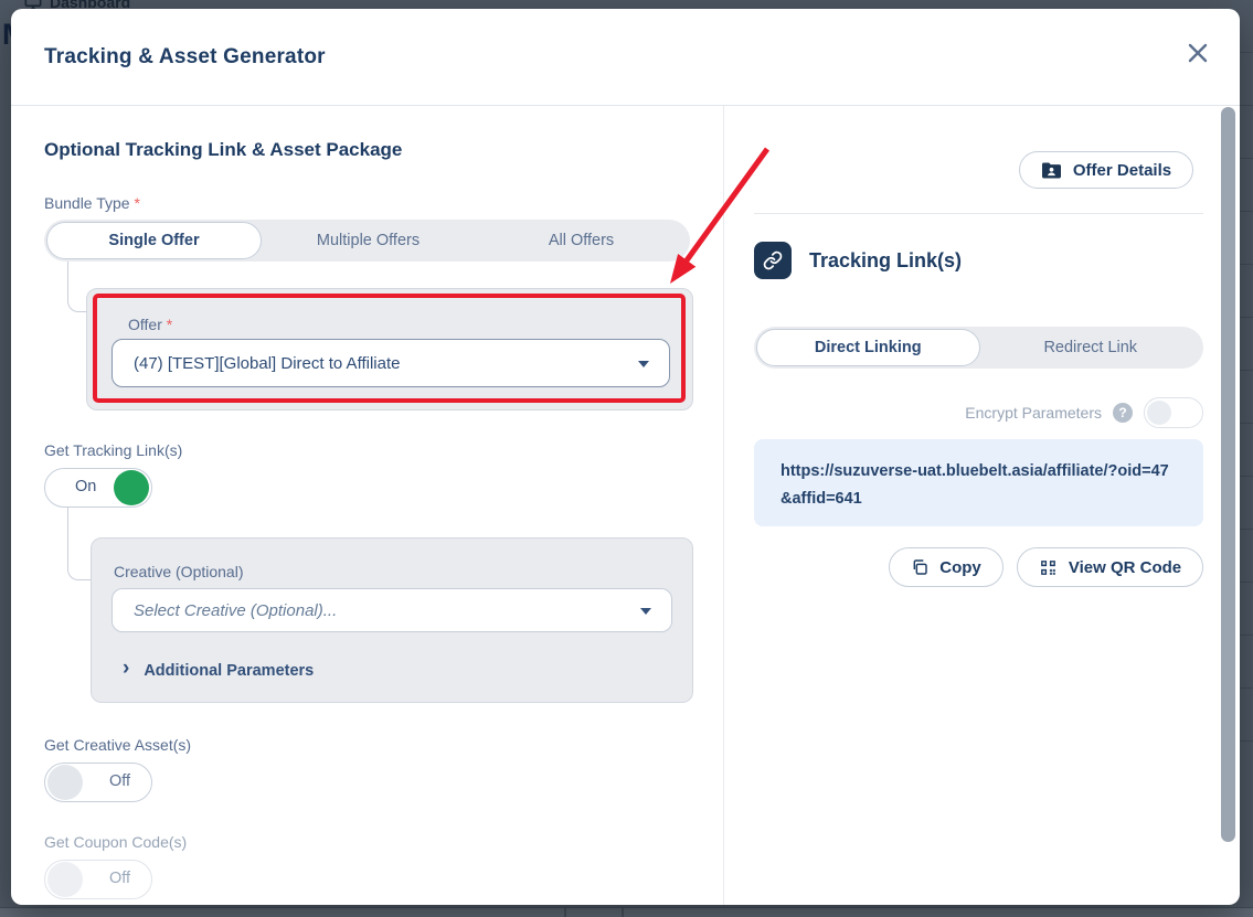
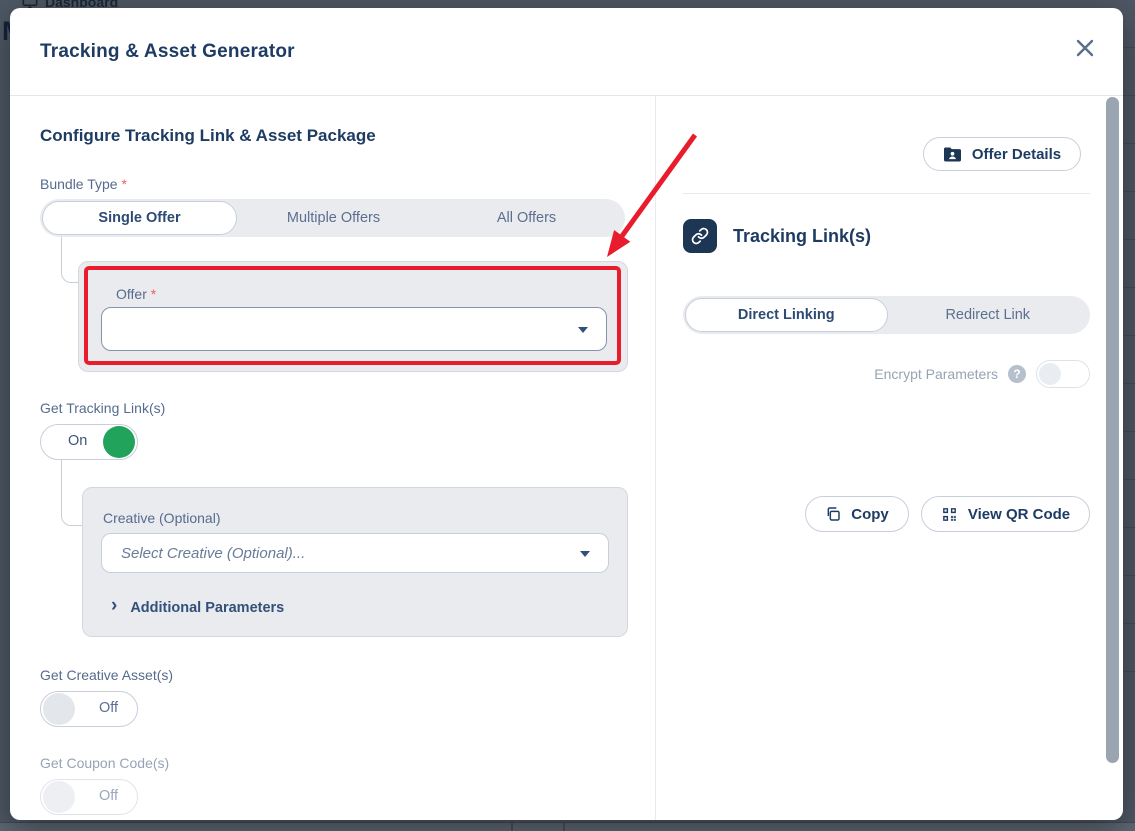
  Dashboard
  Tracking & Asset Generator
- Optional Tracking Link & Asset Package
+ Configure Tracking Link & Asset Package
  Bundle Type *
  Single Offer
  Multiple Offers
  All Offers
  Offer *
- (47) [TEST][Global] Direct to Affiliate
  Get Tracking Link(s)
  On
  Creative (Optional)
  Select Creative (Optional)...
  ›
  Additional Parameters
  Get Creative Asset(s)
  Off
  Get Coupon Code(s)
  Off
  Offer Details
  Tracking Link(s)
  Direct Linking
  Redirect Link
  Encrypt Parameters
  ?
- https://suzuverse-uat.bluebelt.asia/affiliate/?oid=47&affid=641
  Copy
  View QR Code
